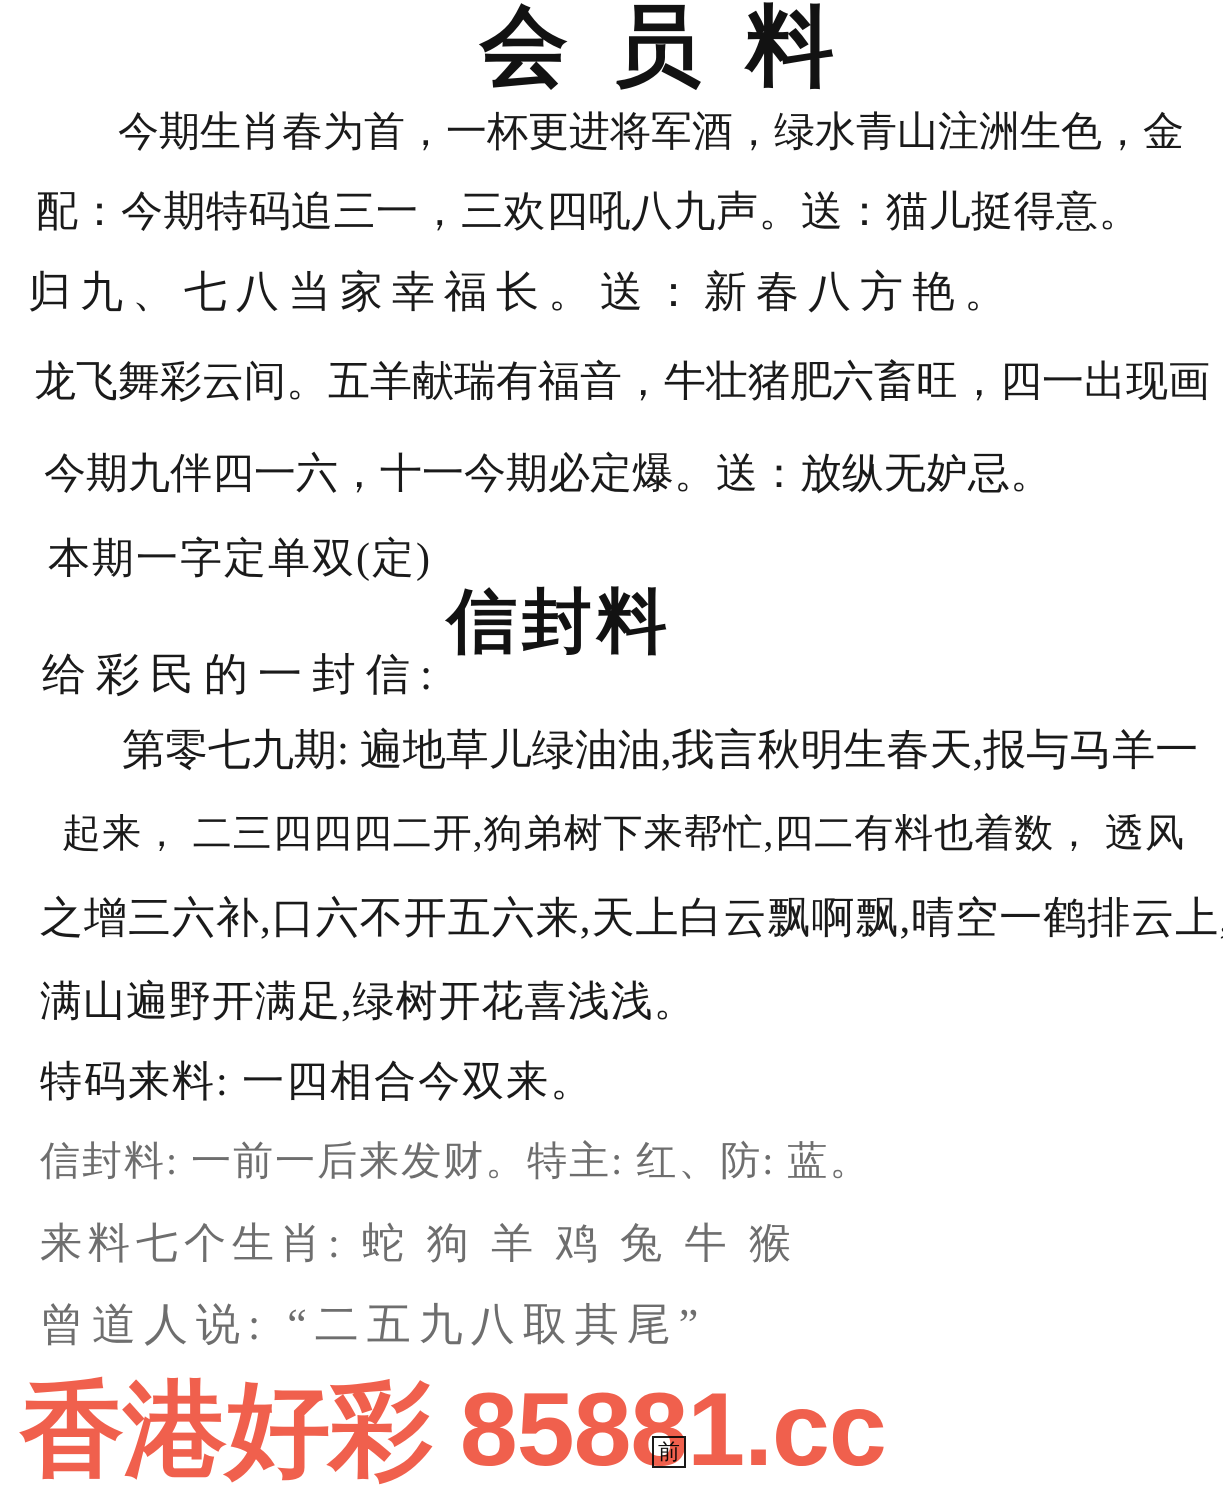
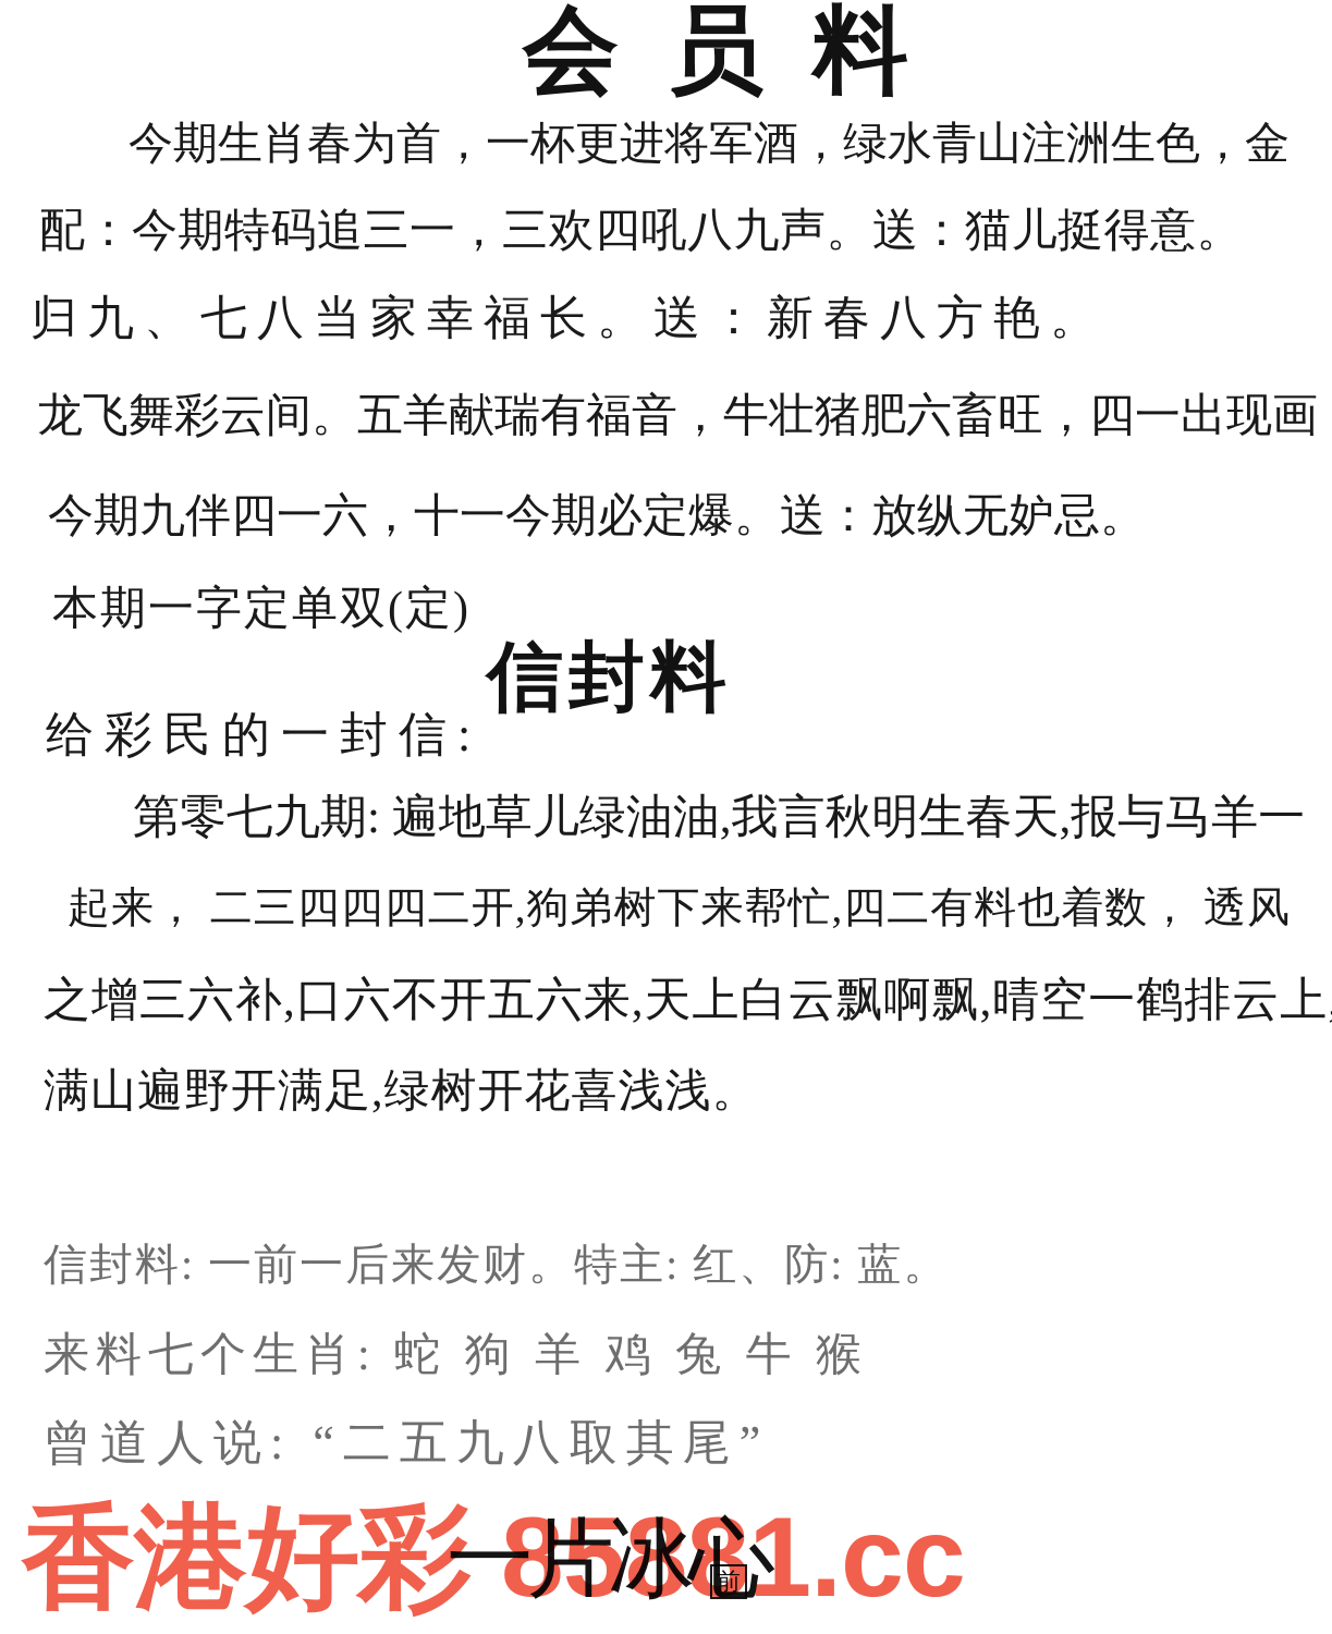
  会员料
  今期生肖春为首，一杯更进将军酒，绿水青山注洲生色，金
  配：今期特码追三一，三欢四吼八九声。送：猫儿挺得意。
  归九、七八当家幸福长。送：新春八方艳。
  龙飞舞彩云间。五羊献瑞有福音，牛壮猪肥六畜旺，四一出现画
  今期九伴四一六，十一今期必定爆。送：放纵无妒忌。
  本期一字定单双(定)
  信封料
  给彩民的一封信:
  第零七九期: 遍地草儿绿油油,我言秋明生春天,报与马羊一
  起来， 二三四四四二开,狗弟树下来帮忙,四二有料也着数， 透风
  之增三六补,口六不开五六来,天上白云飘啊飘,晴空一鹤排云上
  满山遍野开满足,绿树开花喜浅浅。
- 特码来料: 一四相合今双来。
  信封料: 一前一后来发财。特主: 红、防: 蓝。
  来料七个生肖: 蛇 狗 羊 鸡 兔 牛 猴
  曾道人说: “二五九八取其尾”
  香港好彩 85881.cc
+ 一片冰心
  前
